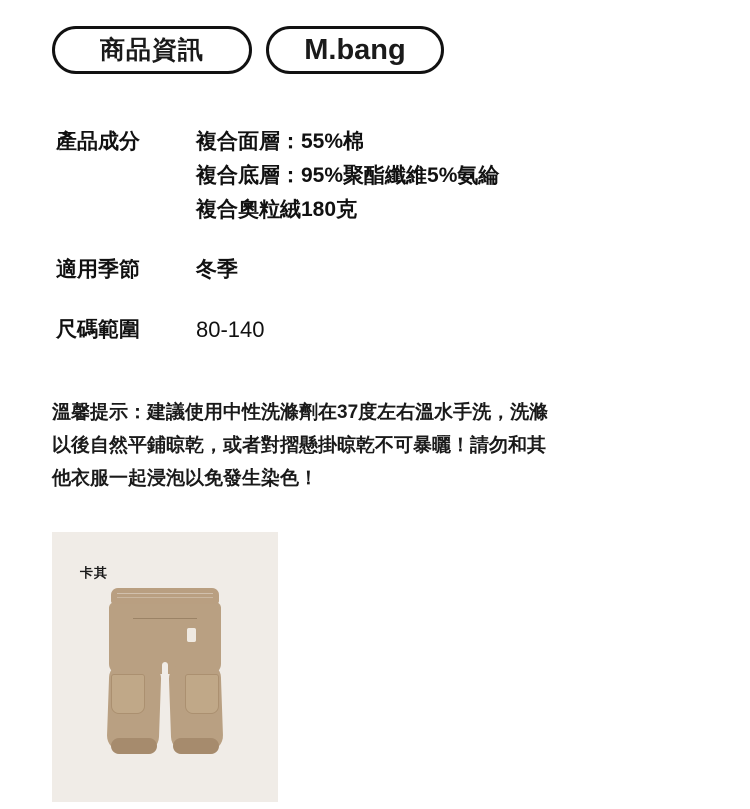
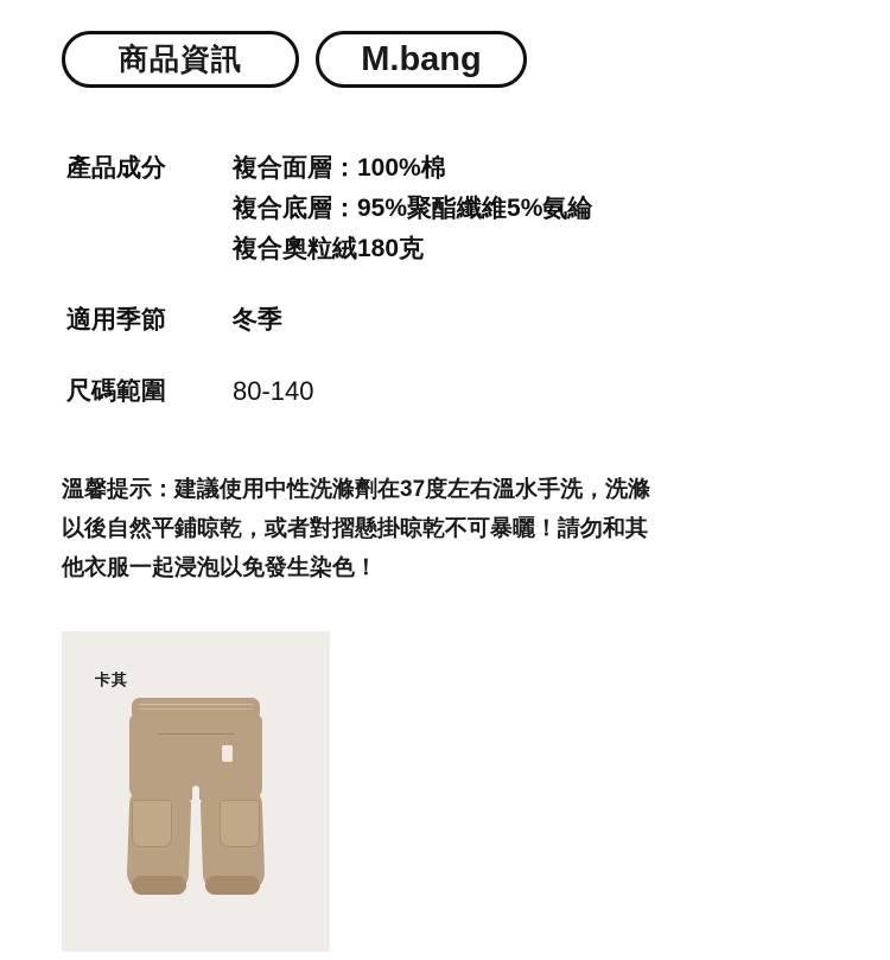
  商品資訊
  M.bang
  產品成分
- 複合面層：55%棉
+ 複合面層：100%棉
  複合底層：95%聚酯纖維5%氨綸
  複合奧粒絨180克
  適用季節
  冬季
  尺碼範圍
  80-140
  溫馨提示：建議使用中性洗滌劑在37度左右溫水手洗，洗滌
  以後自然平鋪晾乾，或者對摺懸掛晾乾不可暴曬！請勿和其
  他衣服一起浸泡以免發生染色！
  卡其
